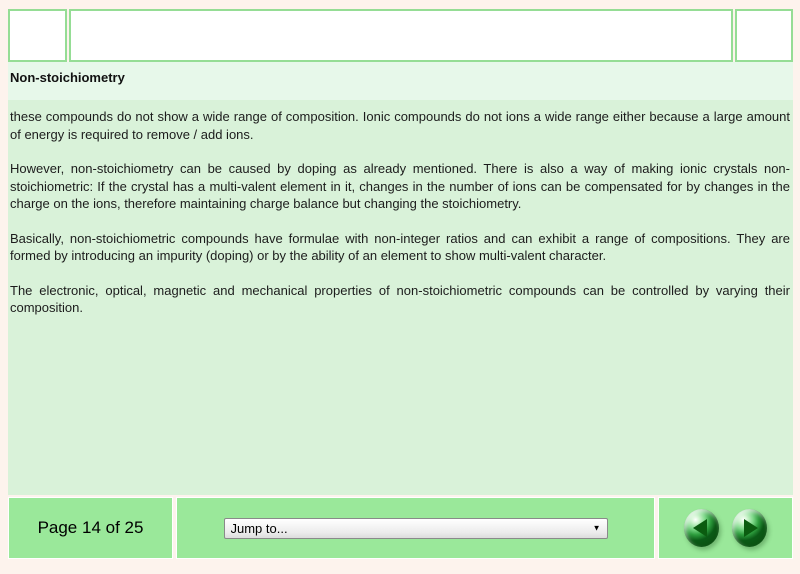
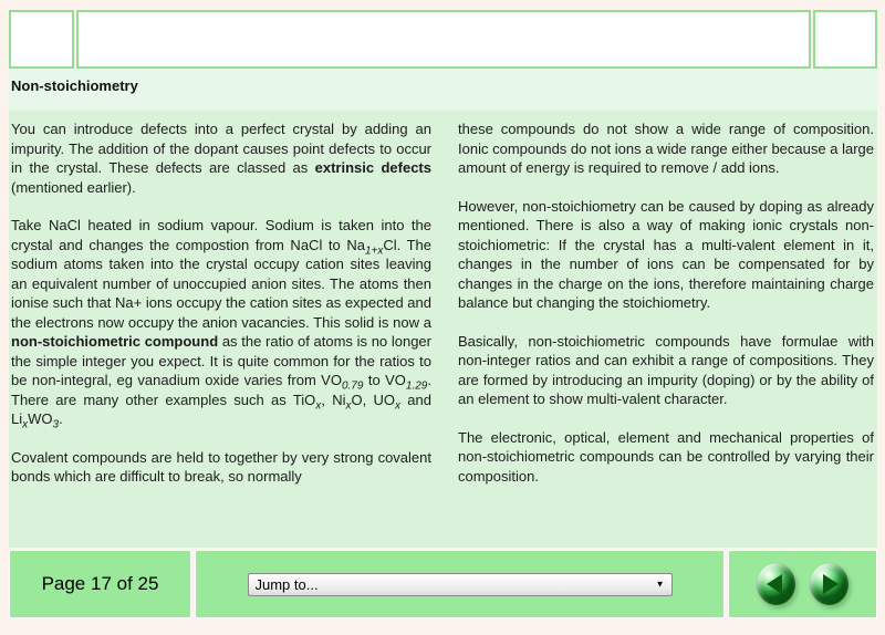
  Non-stoichiometry
+ You can introduce defects into a perfect crystal by adding an impurity. The addition of the dopant causes point defects to occur in the crystal. These defects are classed as extrinsic defects (mentioned earlier).
+ Take NaCl heated in sodium vapour. Sodium is taken into the crystal and changes the compostion from NaCl to Na1+xCl. The sodium atoms taken into the crystal occupy cation sites leaving an equivalent number of unoccupied anion sites. The atoms then ionise such that Na+ ions occupy the cation sites as expected and the electrons now occupy the anion vacancies. This solid is now a non-stoichiometric compound as the ratio of atoms is no longer the simple integer you expect. It is quite common for the ratios to be non-integral, eg vanadium oxide varies from VO0.79 to VO1.29. There are many other examples such as TiOx, NixO, UOx and LixWO3.
+ Covalent compounds are held to together by very strong covalent bonds which are difficult to break, so normally
  these compounds do not show a wide range of composition. Ionic compounds do not ions a wide range either because a large amount of energy is required to remove / add ions.
  However, non-stoichiometry can be caused by doping as already mentioned. There is also a way of making ionic crystals non-stoichiometric: If the crystal has a multi-valent element in it, changes in the number of ions can be compensated for by changes in the charge on the ions, therefore maintaining charge balance but changing the stoichiometry.
  Basically, non-stoichiometric compounds have formulae with non-integer ratios and can exhibit a range of compositions. They are formed by introducing an impurity (doping) or by the ability of an element to show multi-valent character.
- The electronic, optical, magnetic and mechanical properties of non-stoichiometric compounds can be controlled by varying their composition.
+ The electronic, optical, element and mechanical properties of non-stoichiometric compounds can be controlled by varying their composition.
- Page 14 of 25
+ Page 17 of 25
  Jump to...
  ▼
